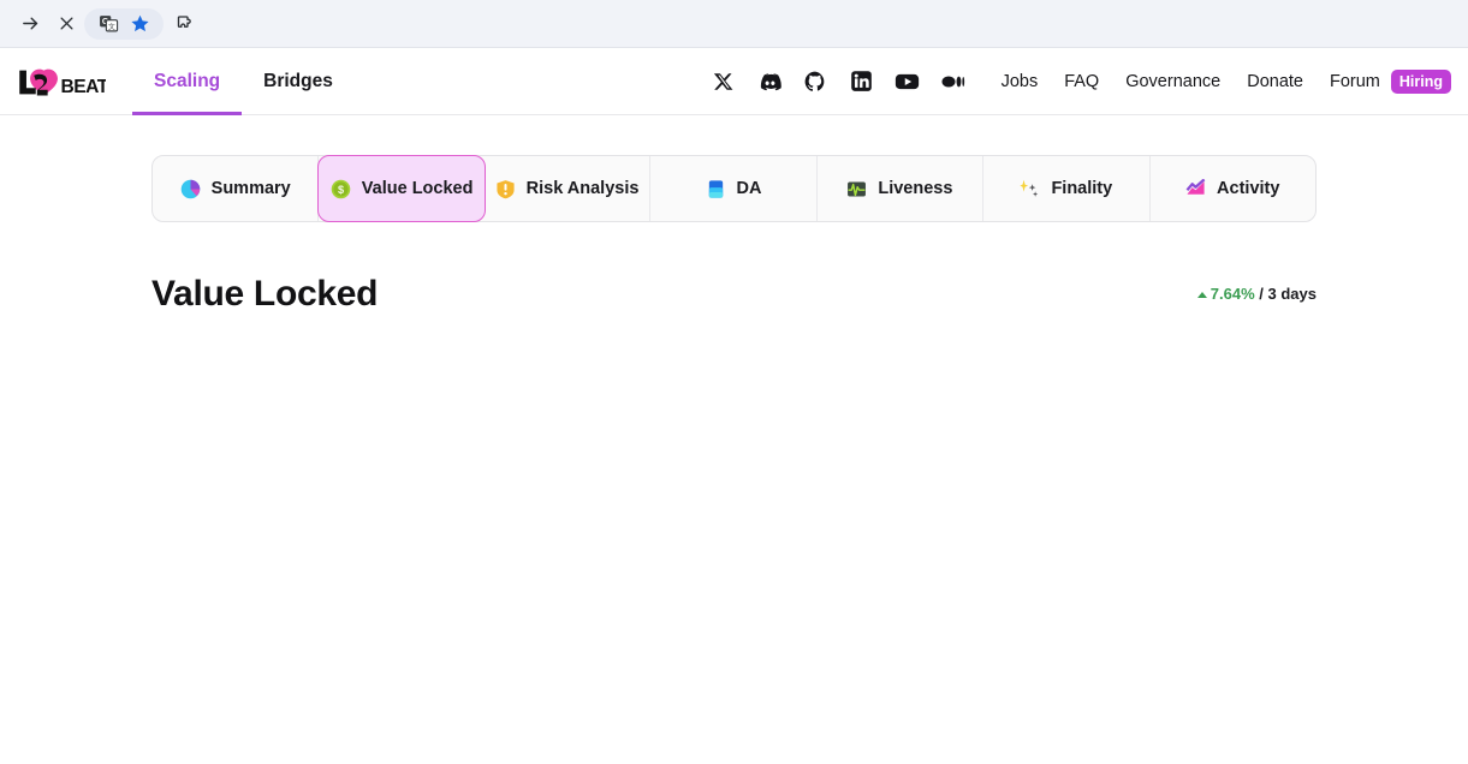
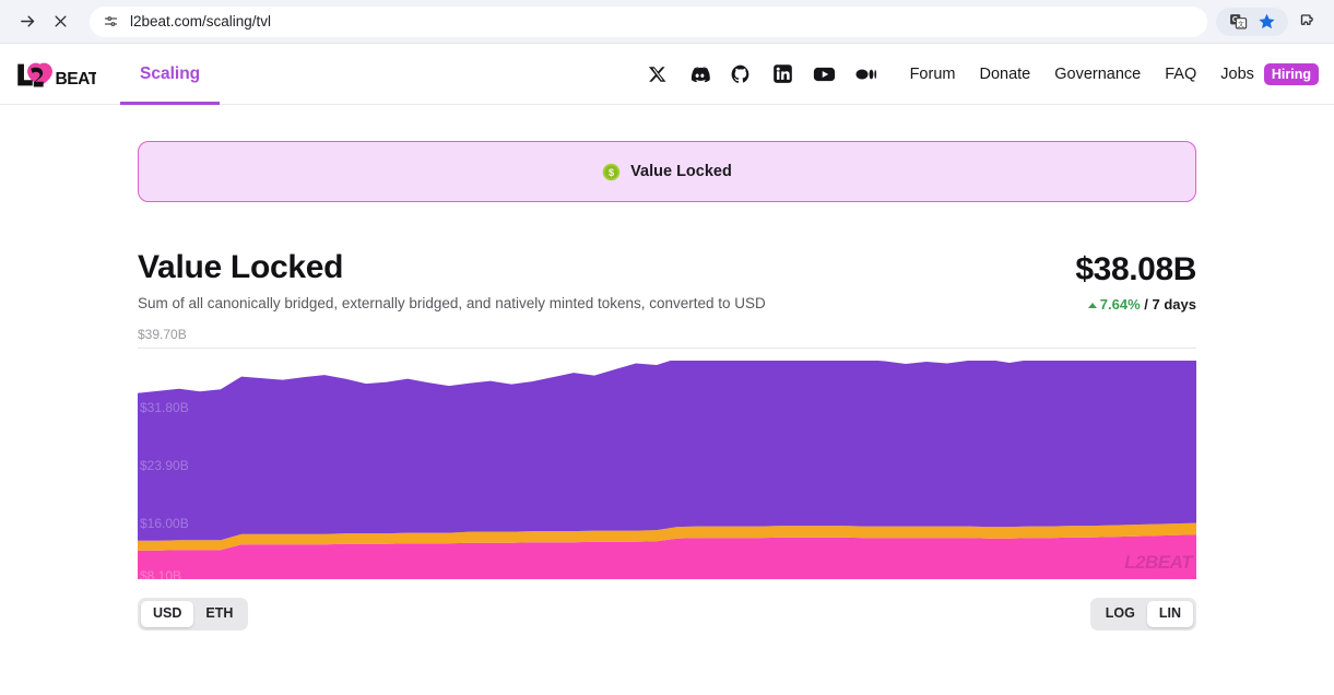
+ l2beat.com/scaling/tvl
  G
  BEAT
  Scaling
- Bridges
- Jobs
+ Forum
- FAQ
+ Donate
  Governance
- Donate
+ FAQ
- Forum
+ Jobs
  Hiring
- Summary
  $
  Value Locked
- Risk Analysis
- DA
- Liveness
- Finality
- Activity
  Value Locked
+ Sum of all canonically bridged, externally bridged, and natively minted tokens, converted to USD
+ $38.08B
- 7.64% / 3 days
+ 7.64% / 7 days
+ $39.70B
+ $31.80B
+ $23.90B
+ $16.00B
+ $8.10B
+ L2BEAT
+ USD
+ ETH
+ LOG
+ LIN
